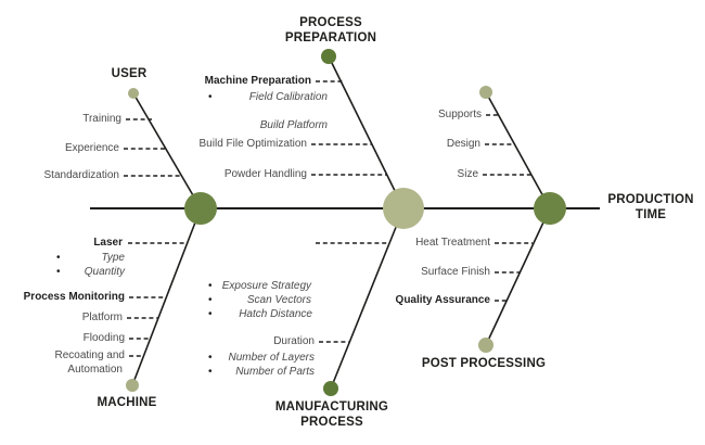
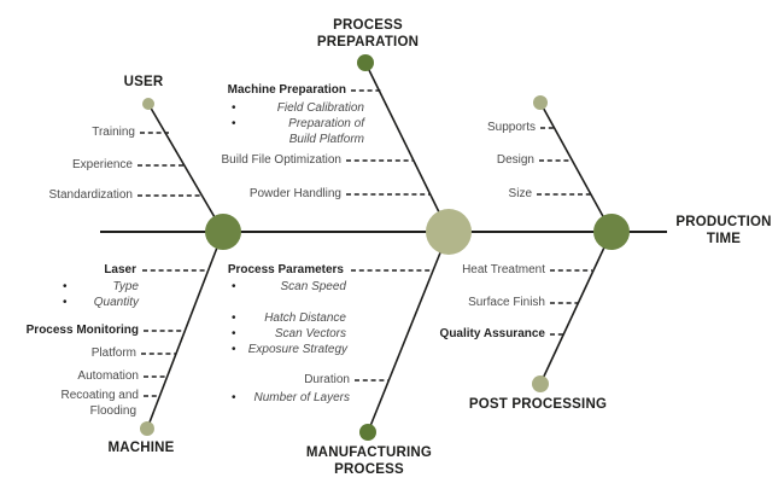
  USER
  PROCESS
  PREPARATION
  MACHINE
  MANUFACTURING
  PROCESS
  POST PROCESSING
  PRODUCTION
  TIME
  Training
  Experience
  Standardization
  Machine Preparation
  Field Calibration
+ Preparation of
  Build Platform
  Build File Optimization
  Powder Handling
  Supports
  Design
  Size
  Laser
  Type
  Quantity
  Process Monitoring
  Platform
- Flooding
+ Automation
  Recoating and
- Automation
+ Flooding
+ Process Parameters
+ Scan Speed
- Exposure Strategy
+ Hatch Distance
  Scan Vectors
- Hatch Distance
+ Exposure Strategy
  Duration
  Number of Layers
- Number of Parts
  Heat Treatment
  Surface Finish
  Quality Assurance
